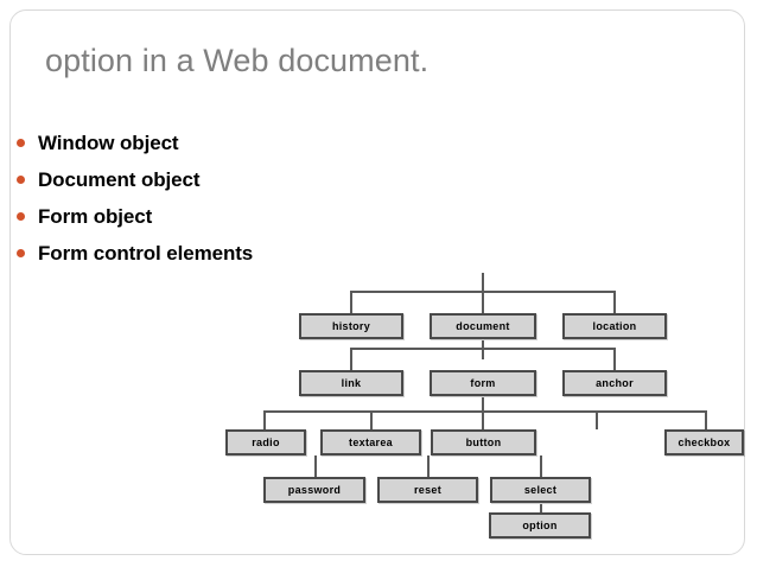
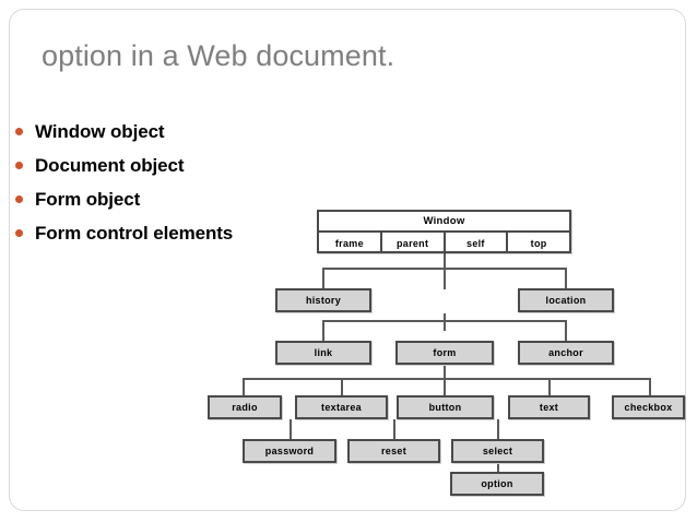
  option in a Web document.
  Window object
  Document object
  Form object
  Form control elements
+ Window
+ frame
+ parent
+ self
+ top
  history
- document
  location
  link
  form
  anchor
  radio
  textarea
  button
+ text
  checkbox
  password
  reset
  select
  option
